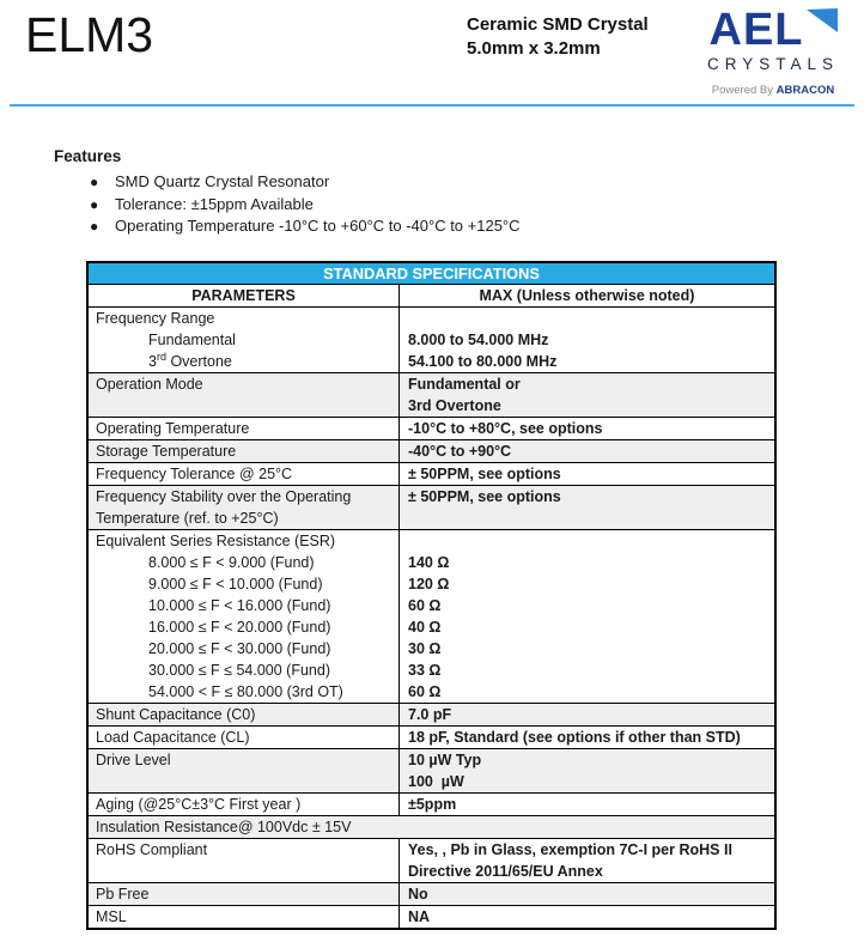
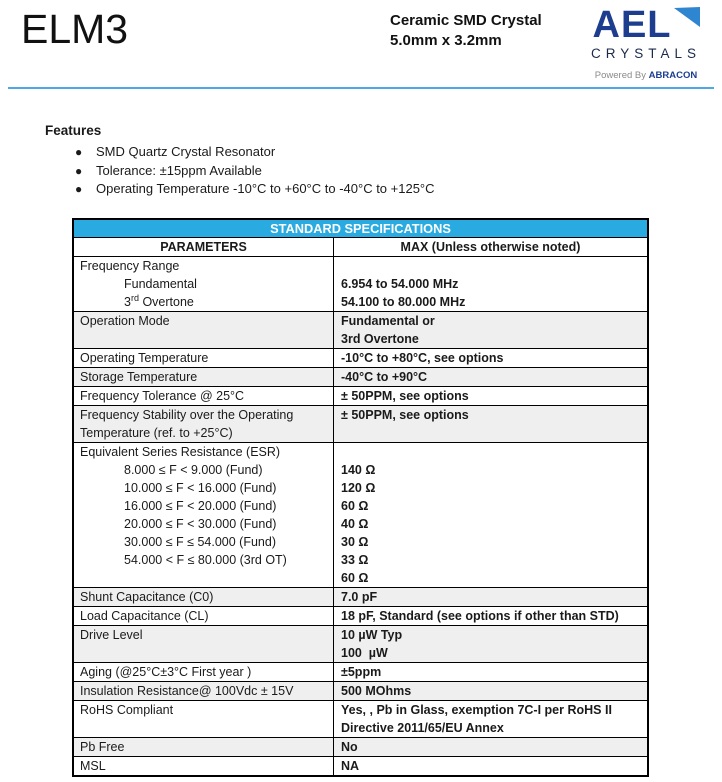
  ELM3
  Ceramic SMD Crystal
  5.0mm x 3.2mm
  AEL
  CRYSTALS
  Powered By ABRACON
  Features
  ●
  SMD Quartz Crystal Resonator
  ●
  Tolerance: ±15ppm Available
  ●
  Operating Temperature -10°C to +60°C to -40°C to +125°C
  STANDARD SPECIFICATIONS
  PARAMETERS
  MAX (Unless otherwise noted)
  Frequency Range
  Fundamental
  3rd Overtone
- 8.000 to 54.000 MHz
+ 6.954 to 54.000 MHz
  54.100 to 80.000 MHz
  Operation Mode
  Fundamental or
  3rd Overtone
  Operating Temperature
  -10°C to +80°C, see options
  Storage Temperature
  -40°C to +90°C
  Frequency Tolerance @ 25°C
  ± 50PPM, see options
  Frequency Stability over the Operating
  Temperature (ref. to +25°C)
  ± 50PPM, see options
  Equivalent Series Resistance (ESR)
  8.000 ≤ F < 9.000 (Fund)
- 9.000 ≤ F < 10.000 (Fund)
  10.000 ≤ F < 16.000 (Fund)
  16.000 ≤ F < 20.000 (Fund)
  20.000 ≤ F < 30.000 (Fund)
  30.000 ≤ F ≤ 54.000 (Fund)
  54.000 < F ≤ 80.000 (3rd OT)
  140 Ω
  120 Ω
  60 Ω
  40 Ω
  30 Ω
  33 Ω
  60 Ω
  Shunt Capacitance (C0)
  7.0 pF
  Load Capacitance (CL)
  18 pF, Standard (see options if other than STD)
  Drive Level
  10 µW Typ
  100 µW
  Aging (@25°C±3°C First year )
  ±5ppm
  Insulation Resistance@ 100Vdc ± 15V
+ 500 MOhms
  RoHS Compliant
  Yes, , Pb in Glass, exemption 7C-I per RoHS II
  Directive 2011/65/EU Annex
  Pb Free
  No
  MSL
  NA
